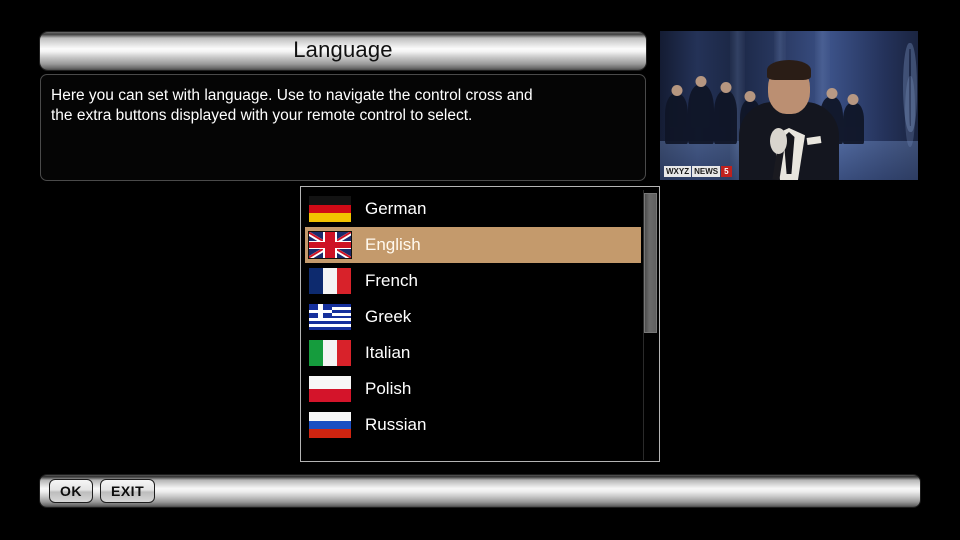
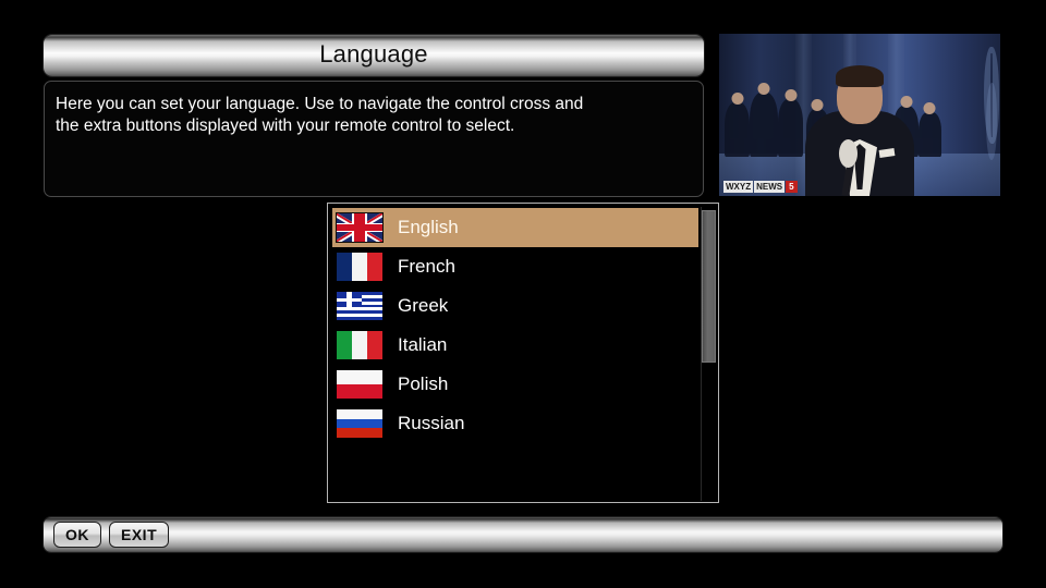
  Language
- Here you can set with language. Use to navigate the control cross and
+ Here you can set your language. Use to navigate the control cross and
  the extra buttons displayed with your remote control to select.
  WXYZ
  NEWS
  5
- German
  English
  French
  Greek
  Italian
  Polish
  Russian
  OK
  EXIT
